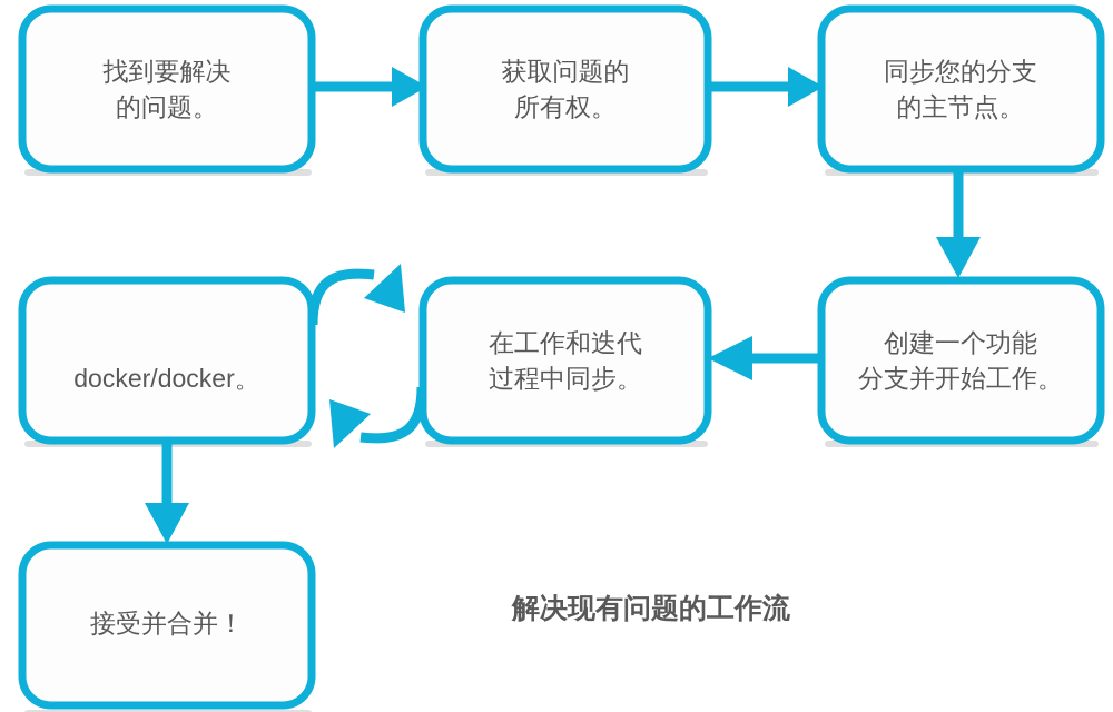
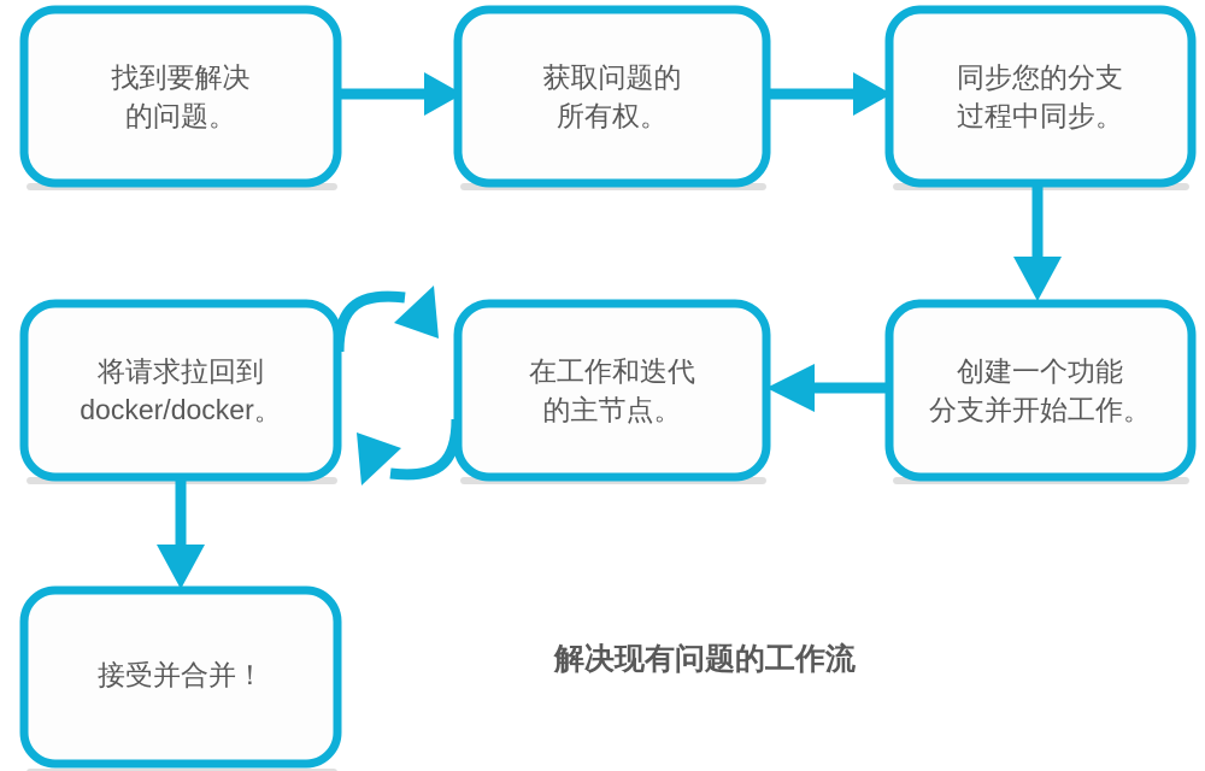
  找到要解决
  的问题。
  获取问题的
  所有权。
  同步您的分支
- 的主节点。
+ 过程中同步。
+ 将请求拉回到
  docker/docker。
  在工作和迭代
- 过程中同步。
+ 的主节点。
  创建一个功能
  分支并开始工作。
  接受并合并！
  解决现有问题的工作流
